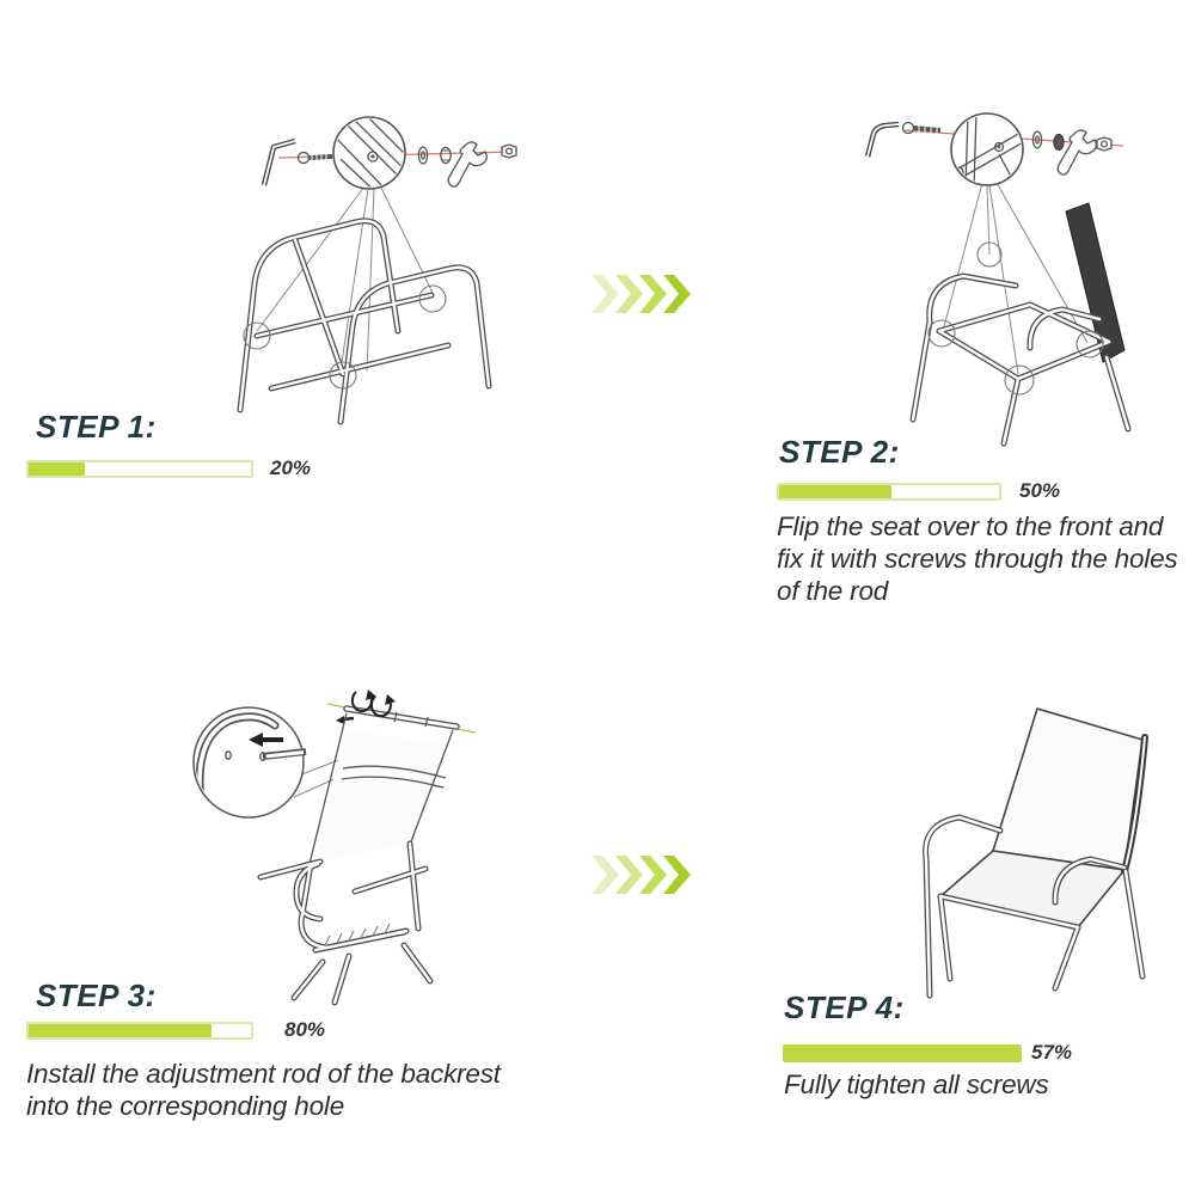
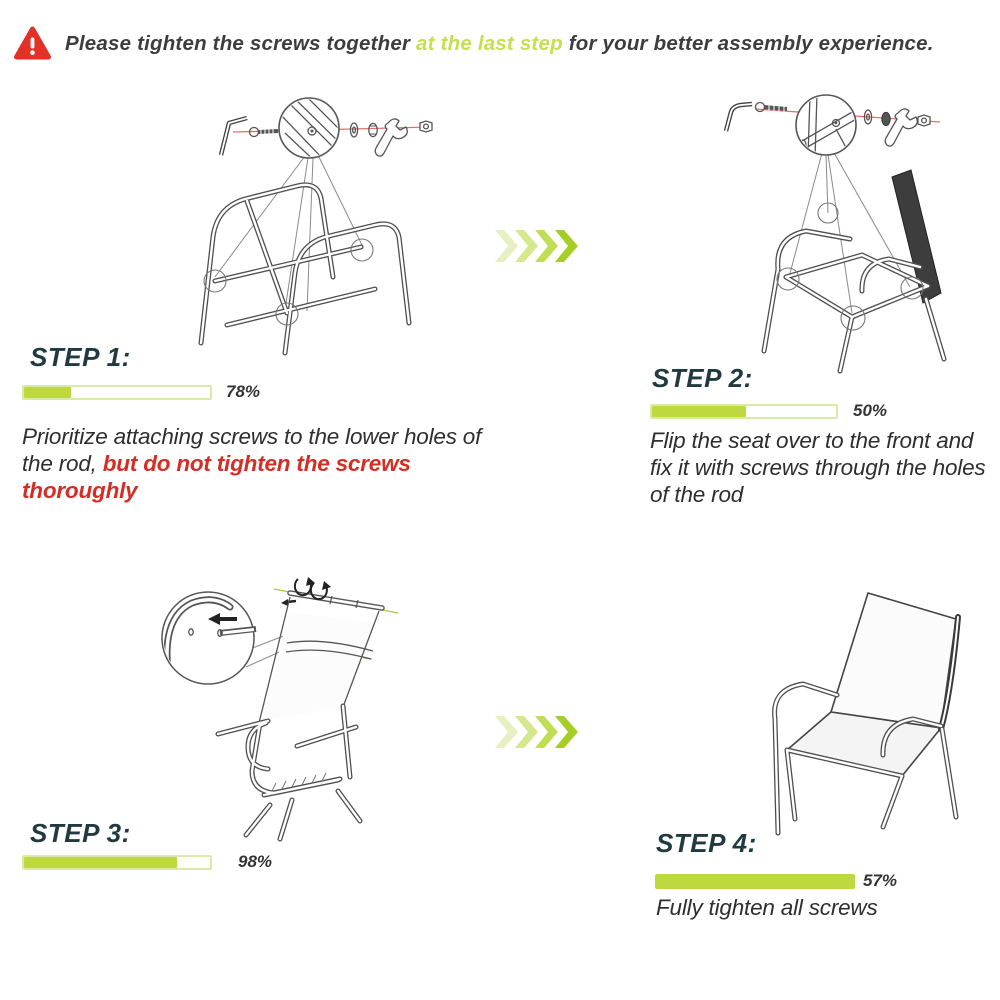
+ Please tighten the screws together at the last step for your better assembly experience.
  STEP 1:
- 20%
+ 78%
+ Prioritize attaching screws to the lower holes of the rod, but do not tighten the screws thoroughly
  STEP 2:
  50%
  Flip the seat over to the front and fix it with screws through the holes of the rod
  STEP 3:
- 80%
+ 98%
- Install the adjustment rod of the backrest into the corresponding hole
  STEP 4:
  57%
  Fully tighten all screws
